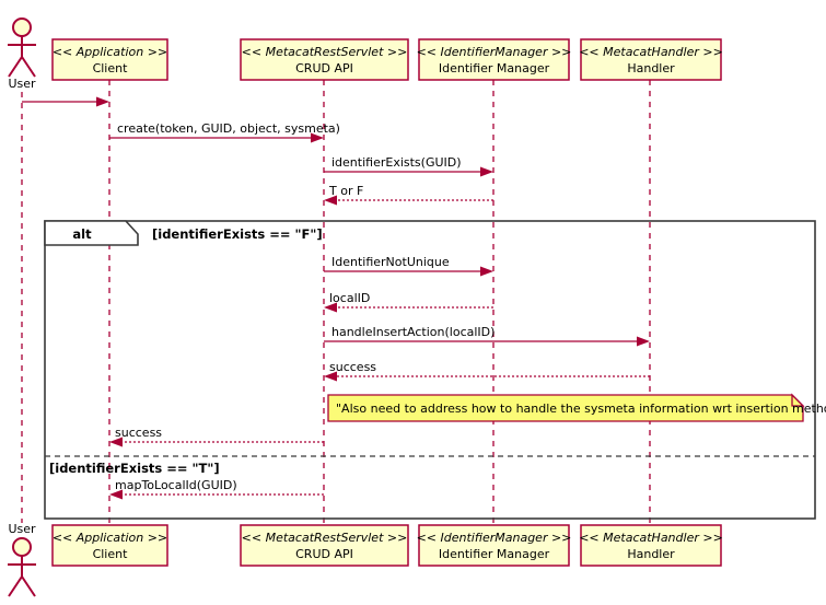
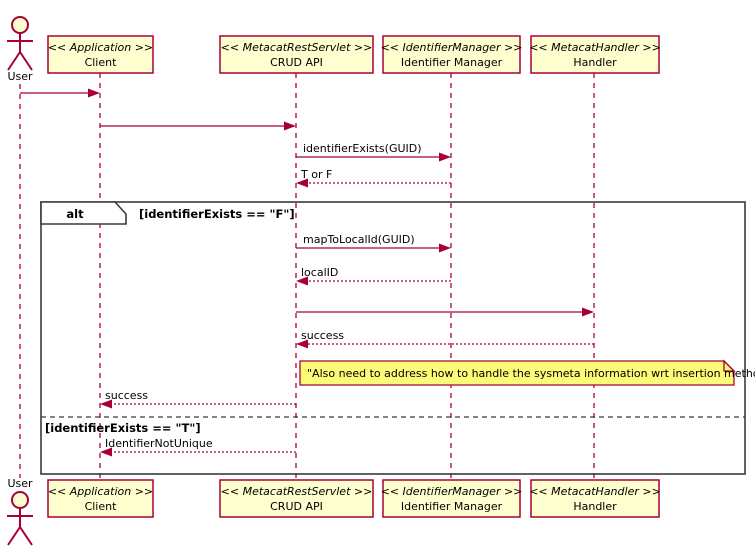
  User
  User
  << Application >>
  Client
  << MetacatRestServlet >>
  CRUD API
  << IdentifierManager >>
  Identifier Manager
  << MetacatHandler >>
  Handler
  << Application >>
  Client
  << MetacatRestServlet >>
  CRUD API
  << IdentifierManager >>
  Identifier Manager
  << MetacatHandler >>
  Handler
  alt
  [identifierExists == "F"]
  [identifierExists == "T"]
- create(token, GUID, object, sysmeta)
  identifierExists(GUID)
  T or F
- IdentifierNotUnique
+ mapToLocalId(GUID)
  localID
- handleInsertAction(localID)
  success
  "Also need to address how to handle the sysmeta information wrt insertion meth
  success
- mapToLocalId(GUID)
+ IdentifierNotUnique
